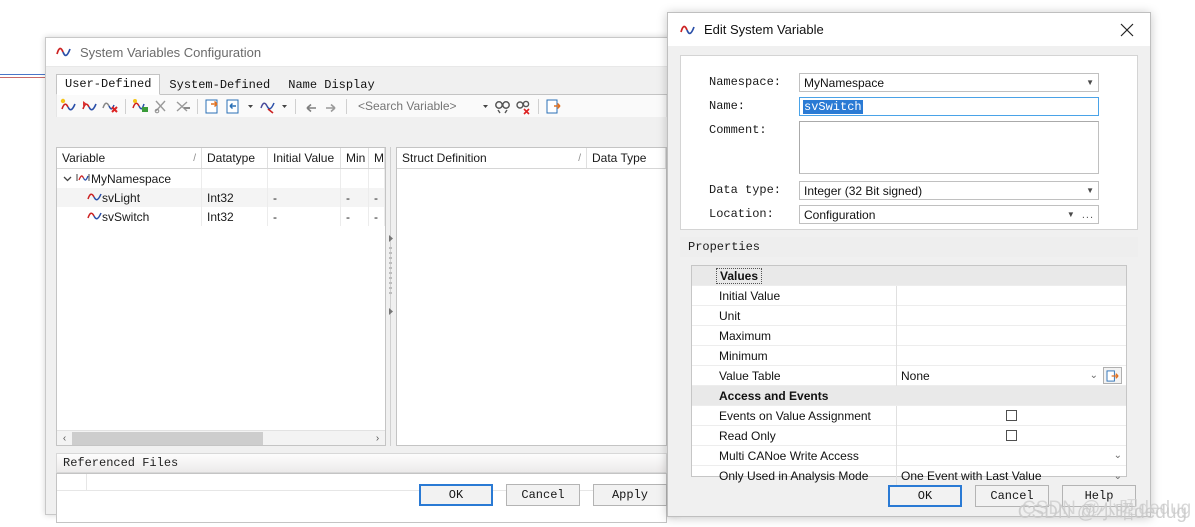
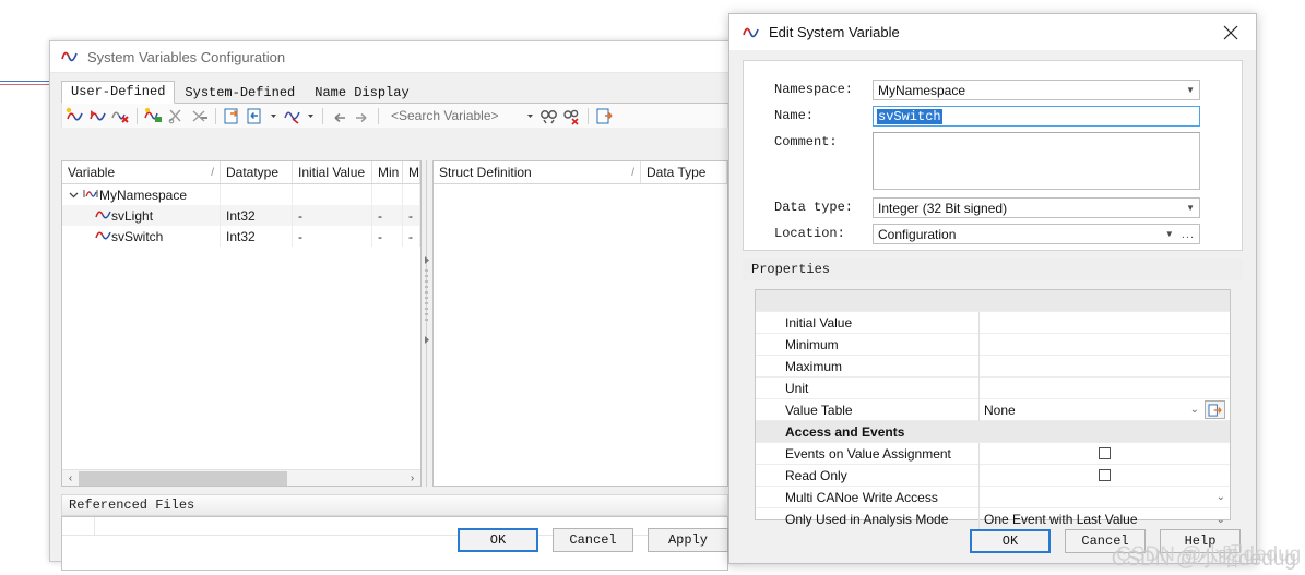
  System Variables Configuration
  User-Defined
  System-Defined
  Name Display
  <Search Variable>
  Variable
  /
  Datatype
  Initial Value
  Min
  M
  MyNamespace
  svLight
  Int32
  -
  -
  -
  svSwitch
  Int32
  -
  -
  -
  ‹
  ›
  Struct Definition
  /
  Data Type
  Referenced Files
  OK
  Cancel
  Apply
  Edit System Variable
  Namespace:
  MyNamespace
  ▼
  Name:
  svSwitch
  Comment:
  Data type:
  Integer (32 Bit signed)
  ▼
  Location:
  Configuration
  ▼
  ...
  Properties
- Values
  Initial Value
- Unit
+ Minimum
  Maximum
- Minimum
+ Unit
  Value Table
  None
  ⌄
  Access and Events
  Events on Value Assignment
  Read Only
  Multi CANoe Write Access
  ⌄
  Only Used in Analysis Mode
  One Event with Last Value
  ⌄
  OK
  Cancel
  Help
  CSDN @小昭dedug
  CSDN @小昭dedug
